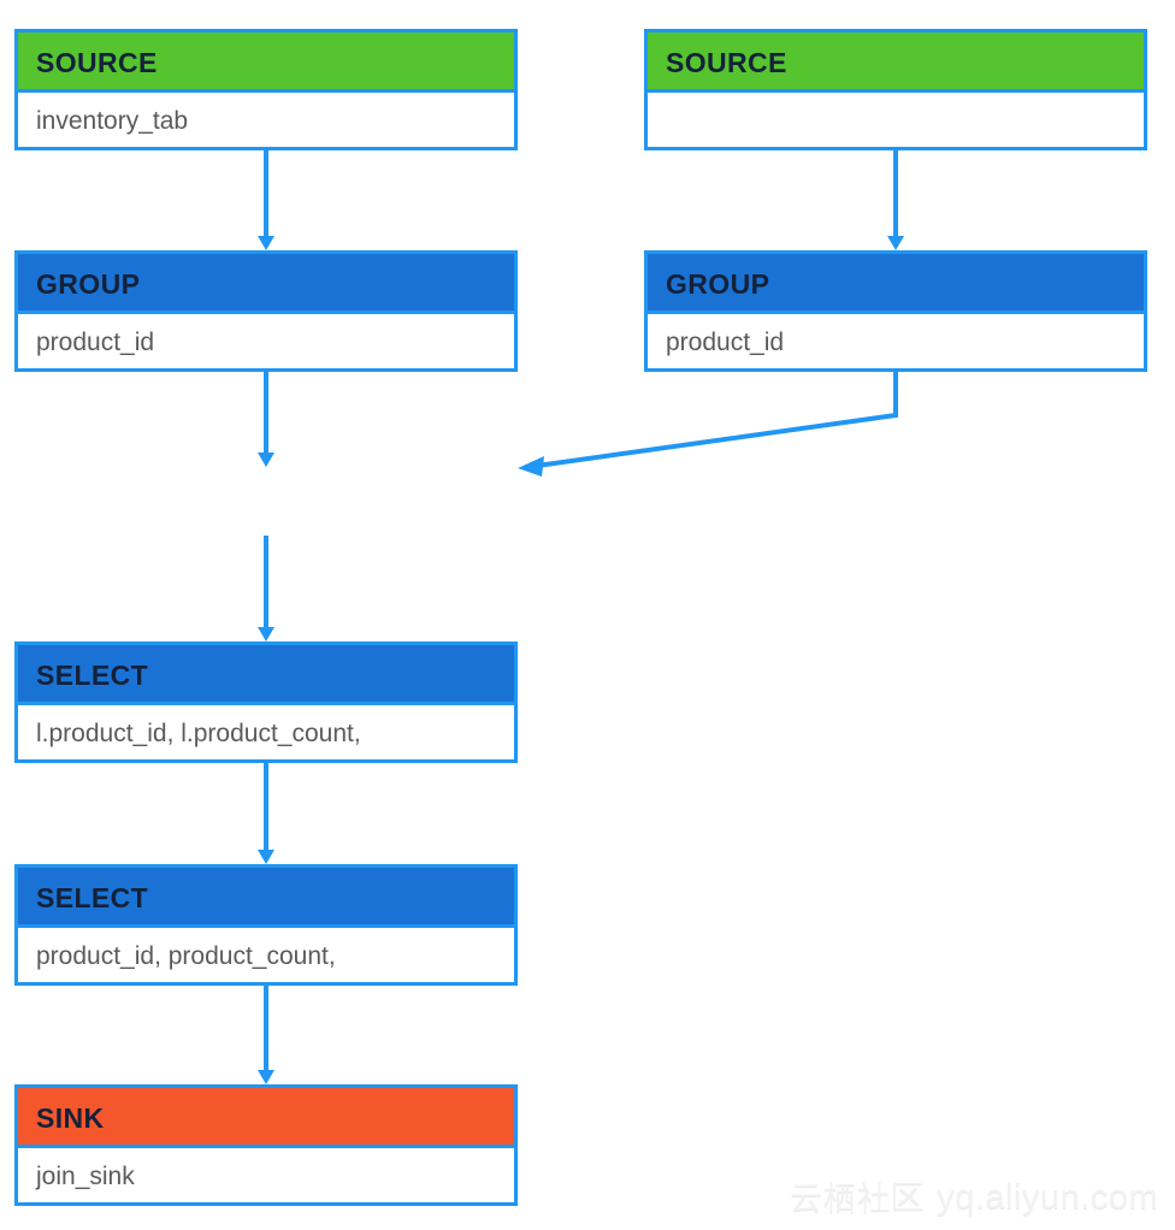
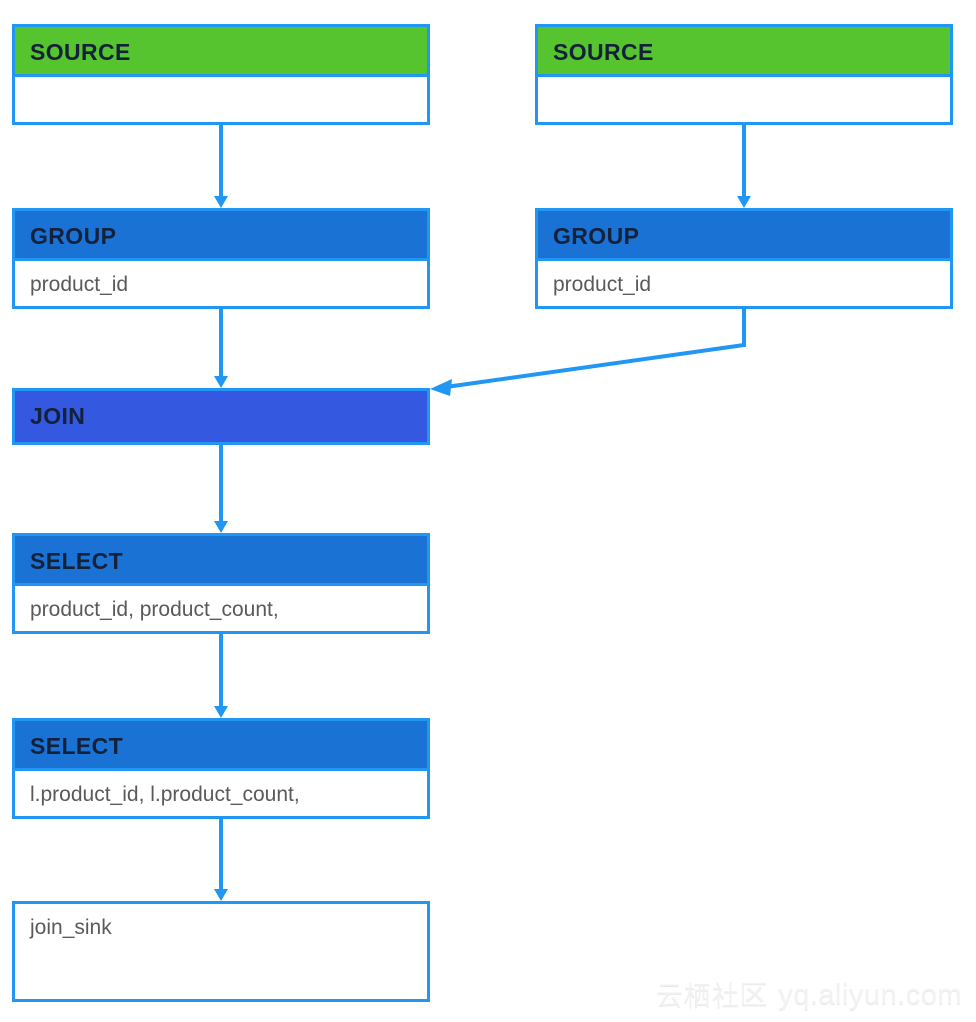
  SOURCE
- inventory_tab
  SOURCE
  GROUP
  product_id
  GROUP
  product_id
+ JOIN
  SELECT
- l.product_id, l.product_count,
+ product_id, product_count,
  SELECT
- product_id, product_count,
+ l.product_id, l.product_count,
- SINK
  join_sink
